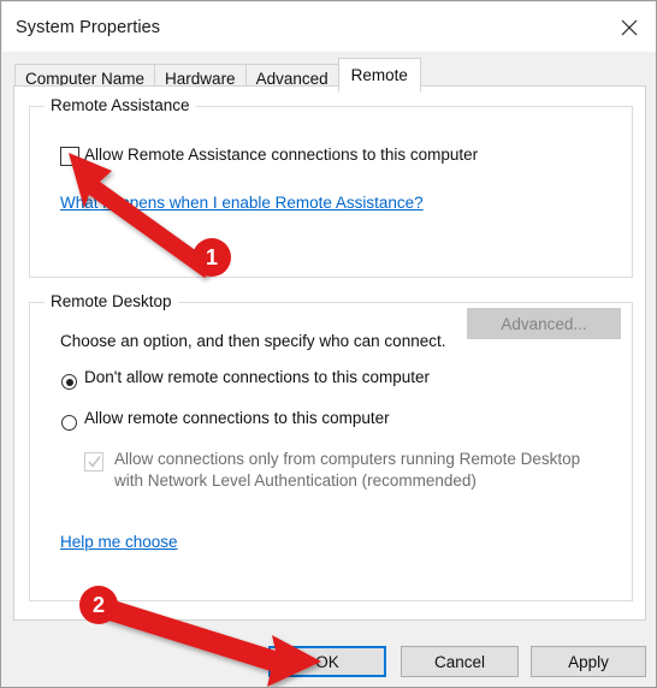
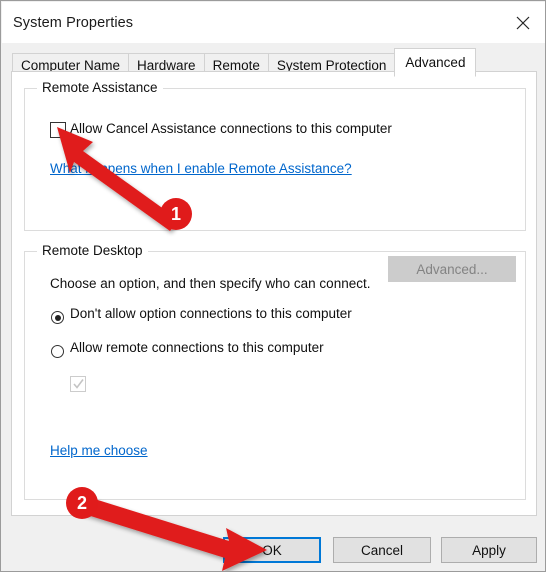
  System Properties
  Computer Name
  Hardware
- Advanced
+ Remote
+ System Protection
- Remote
+ Advanced
  Remote Assistance
- Allow Remote Assistance connections to this computer
+ Allow Cancel Assistance connections to this computer
  Whatpens when I enable Remote Assistance?
  Advanced...
  Remote Desktop
  Choose an option, and then specify who can connect.
- Don't allow remote connections to this computer
+ Don't allow option connections to this computer
  Allow remote connections to this computer
- Allow connections only from computers running Remote Desktop
- with Network Level Authentication (recommended)
  Help me choose
  OK
  Cancel
  Apply
  1
  2
